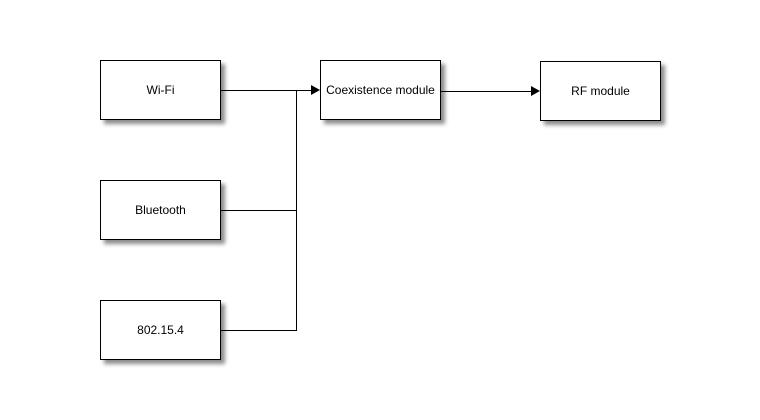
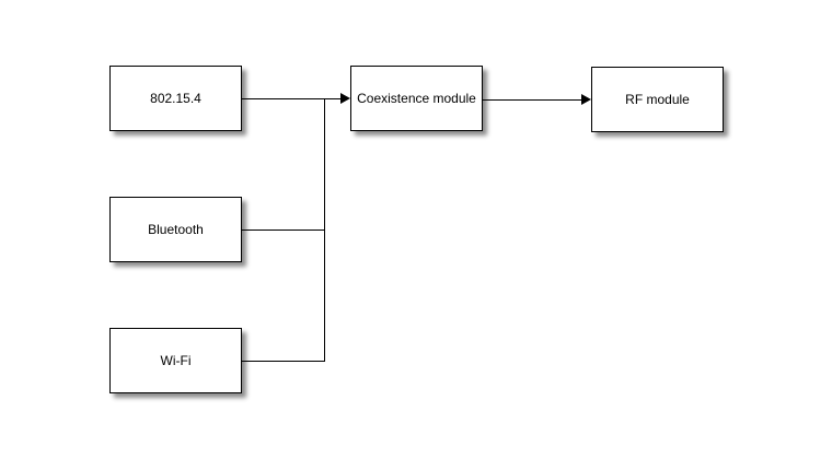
- Wi-Fi
+ 802.15.4
  Bluetooth
- 802.15.4
+ Wi-Fi
  Coexistence module
  RF module
